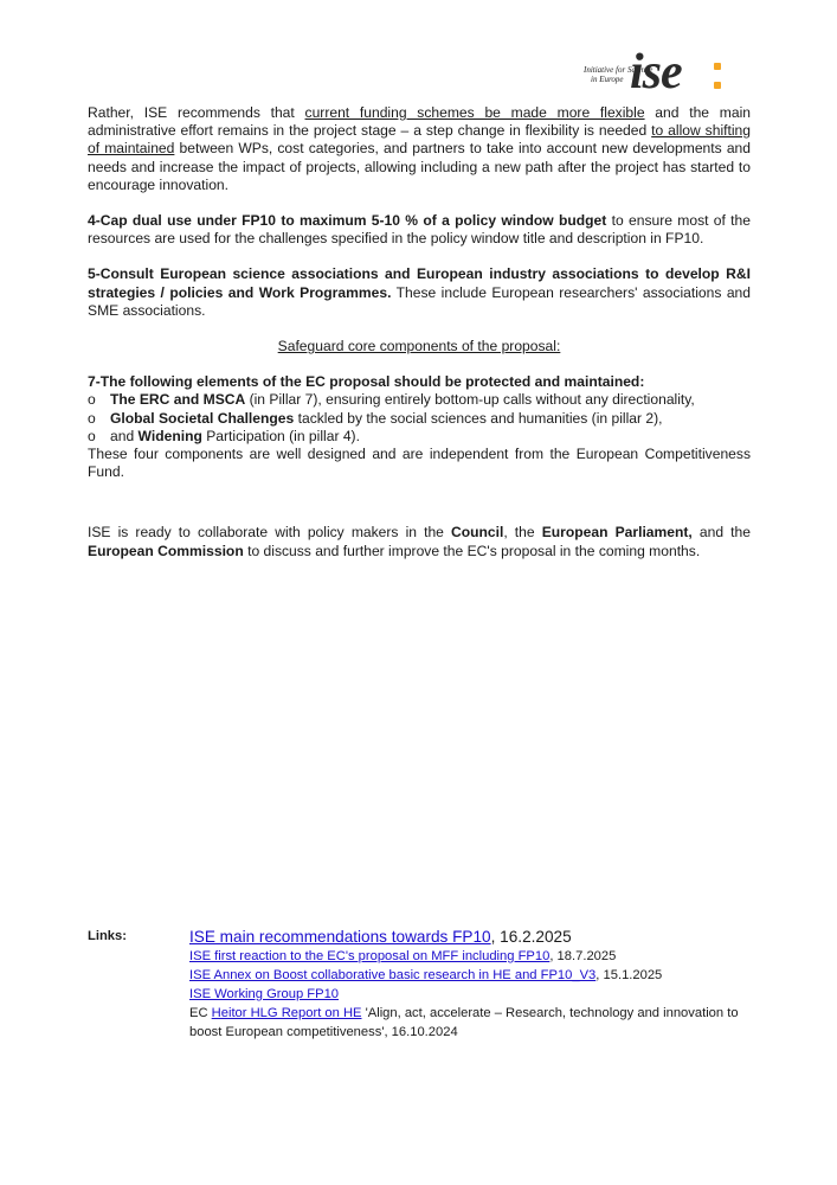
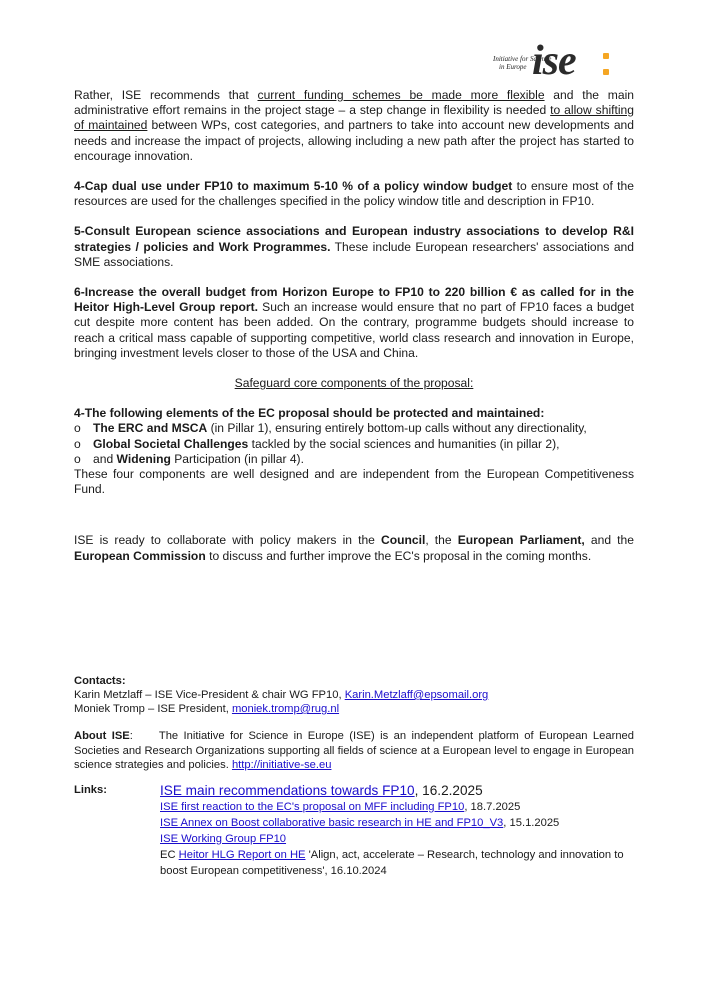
  Initiative for Science
  in Europe
  ise
  Rather, ISE recommends that current funding schemes be made more flexible and the main administrative effort remains in the project stage – a step change in flexibility is needed to allow shifting of maintained between WPs, cost categories, and partners to take into account new developments and needs and increase the impact of projects, allowing including a new path after the project has started to encourage innovation.
  4-Cap dual use under FP10 to maximum 5-10 % of a policy window budget to ensure most of the resources are used for the challenges specified in the policy window title and description in FP10.
  5-Consult European science associations and European industry associations to develop R&I strategies / policies and Work Programmes. These include European researchers' associations and SME associations.
+ 6-Increase the overall budget from Horizon Europe to FP10 to 220 billion € as called for in the Heitor High-Level Group report. Such an increase would ensure that no part of FP10 faces a budget cut despite more content has been added. On the contrary, programme budgets should increase to reach a critical mass capable of supporting competitive, world class research and innovation in Europe, bringing investment levels closer to those of the USA and China.
  Safeguard core components of the proposal:
- 7-The following elements of the EC proposal should be protected and maintained:
+ 4-The following elements of the EC proposal should be protected and maintained:
  o
- The ERC and MSCA (in Pillar 7), ensuring entirely bottom-up calls without any directionality,
+ The ERC and MSCA (in Pillar 1), ensuring entirely bottom-up calls without any directionality,
  o
  Global Societal Challenges tackled by the social sciences and humanities (in pillar 2),
  o
  and Widening Participation (in pillar 4).
  These four components are well designed and are independent from the European Competitiveness Fund.
  ISE is ready to collaborate with policy makers in the Council, the European Parliament, and the European Commission to discuss and further improve the EC's proposal in the coming months.
+ Contacts:
+ Karin Metzlaff – ISE Vice-President & chair WG FP10, Karin.Metzlaff@epsomail.org
+ Moniek Tromp – ISE President, moniek.tromp@rug.nl
+ About ISE: The Initiative for Science in Europe (ISE) is an independent platform of European Learned Societies and Research Organizations supporting all fields of science at a European level to engage in European science strategies and policies. http://initiative-se.eu
  Links:
  ISE main recommendations towards FP10, 16.2.2025
  ISE first reaction to the EC's proposal on MFF including FP10, 18.7.2025
  ISE Annex on Boost collaborative basic research in HE and FP10_V3, 15.1.2025
  ISE Working Group FP10
  EC Heitor HLG Report on HE 'Align, act, accelerate – Research, technology and innovation to boost European competitiveness', 16.10.2024
